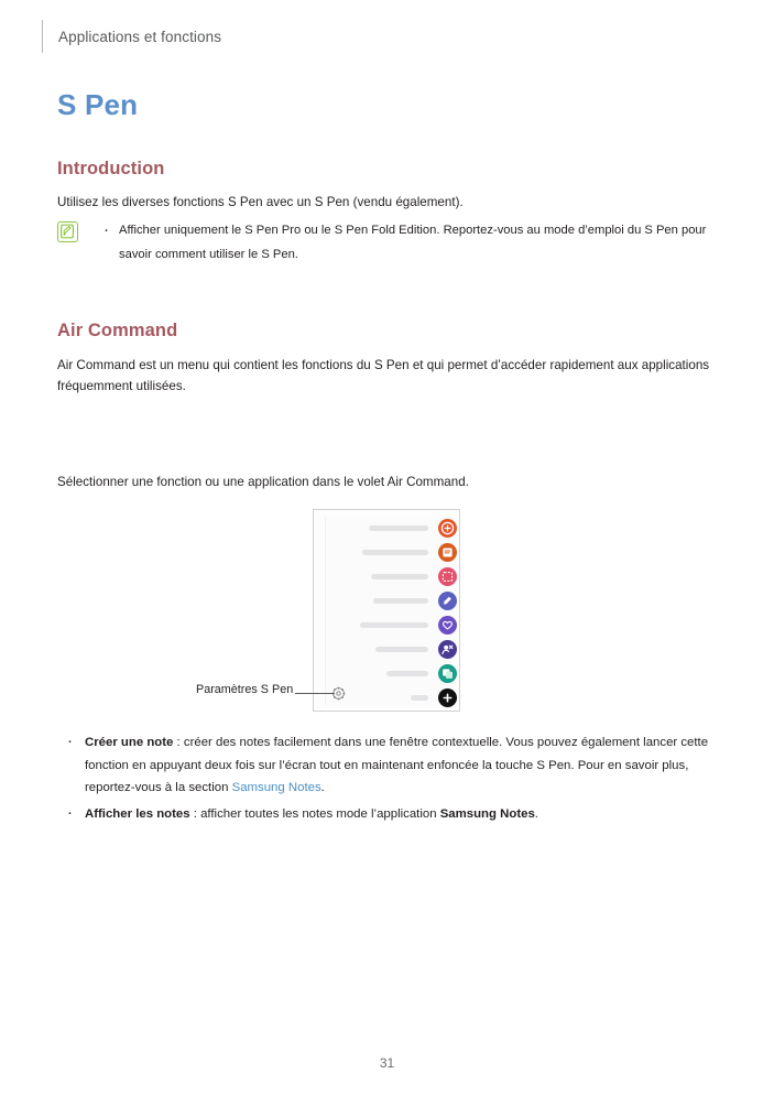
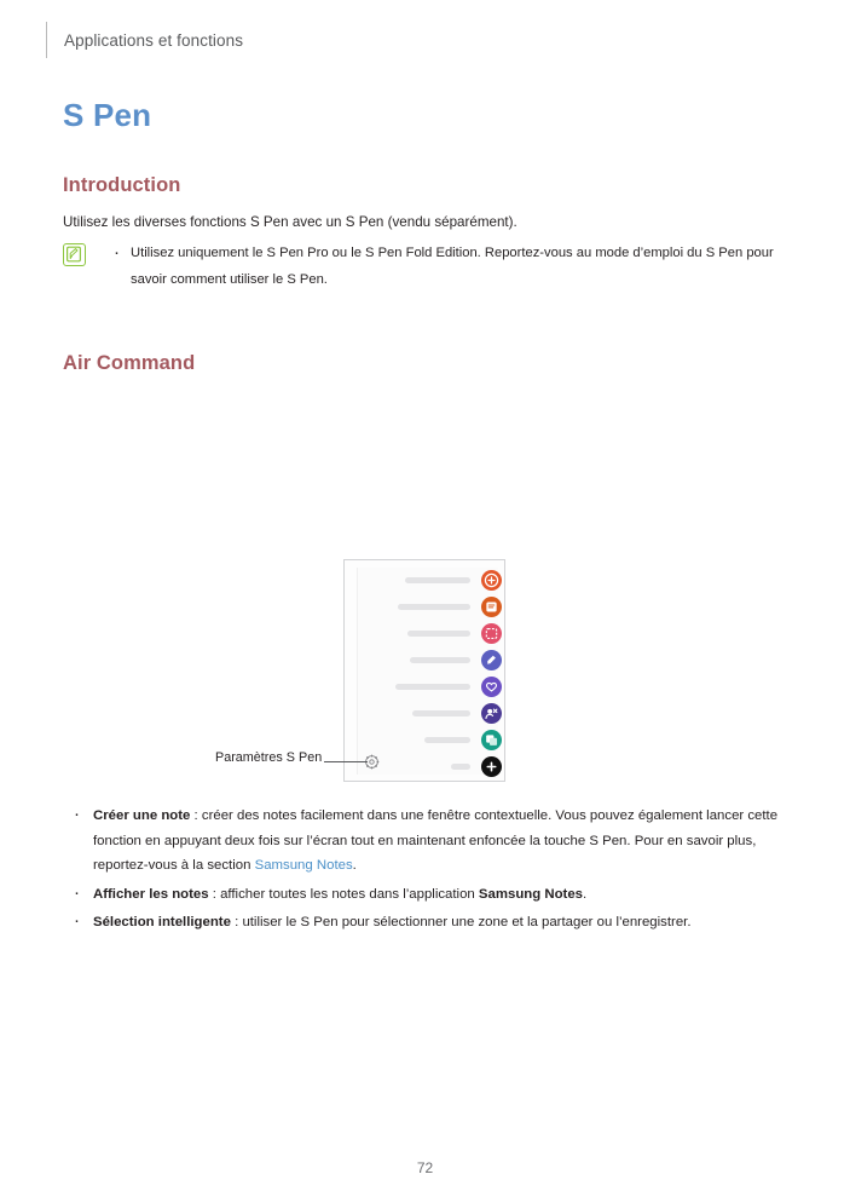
  Applications et fonctions
  S Pen
  Introduction
- Utilisez les diverses fonctions S Pen avec un S Pen (vendu également).
+ Utilisez les diverses fonctions S Pen avec un S Pen (vendu séparément).
- Afficher uniquement le S Pen Pro ou le S Pen Fold Edition. Reportez-vous au mode d’emploi du S Pen pour savoir comment utiliser le S Pen.
+ Utilisez uniquement le S Pen Pro ou le S Pen Fold Edition. Reportez-vous au mode d’emploi du S Pen pour savoir comment utiliser le S Pen.
  Air Command
- Air Command est un menu qui contient les fonctions du S Pen et qui permet d’accéder rapidement aux applications fréquemment utilisées.
- Sélectionner une fonction ou une application dans le volet Air Command.
  Paramètres S Pen
  Créer une note : créer des notes facilement dans une fenêtre contextuelle. Vous pouvez également lancer cette fonction en appuyant deux fois sur l’écran tout en maintenant enfoncée la touche S Pen. Pour en savoir plus, reportez-vous à la section Samsung Notes.
- Afficher les notes : afficher toutes les notes mode l’application Samsung Notes.
+ Afficher les notes : afficher toutes les notes dans l’application Samsung Notes.
+ Sélection intelligente : utiliser le S Pen pour sélectionner une zone et la partager ou l’enregistrer.
- 31
+ 72
